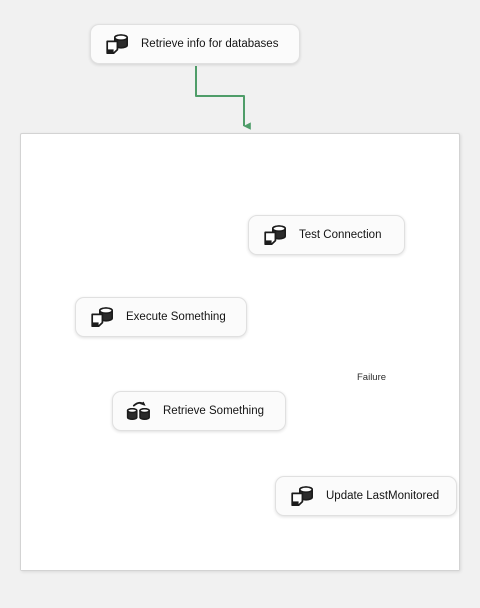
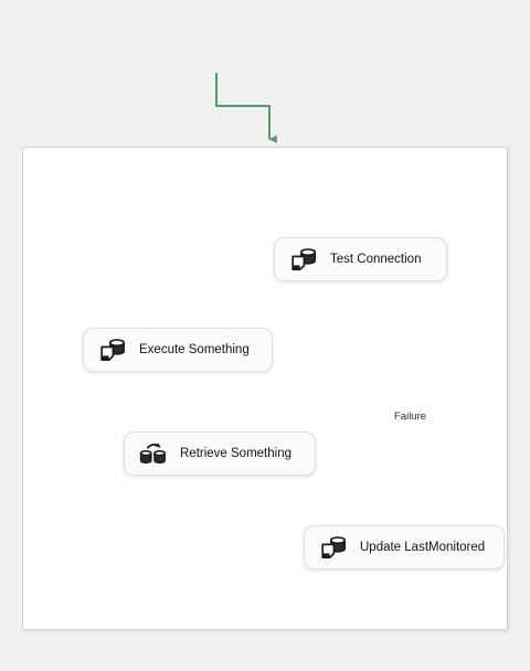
- Retrieve info for databases
  Test Connection
  Execute Something
  Retrieve Something
  Update LastMonitored
  Failure
